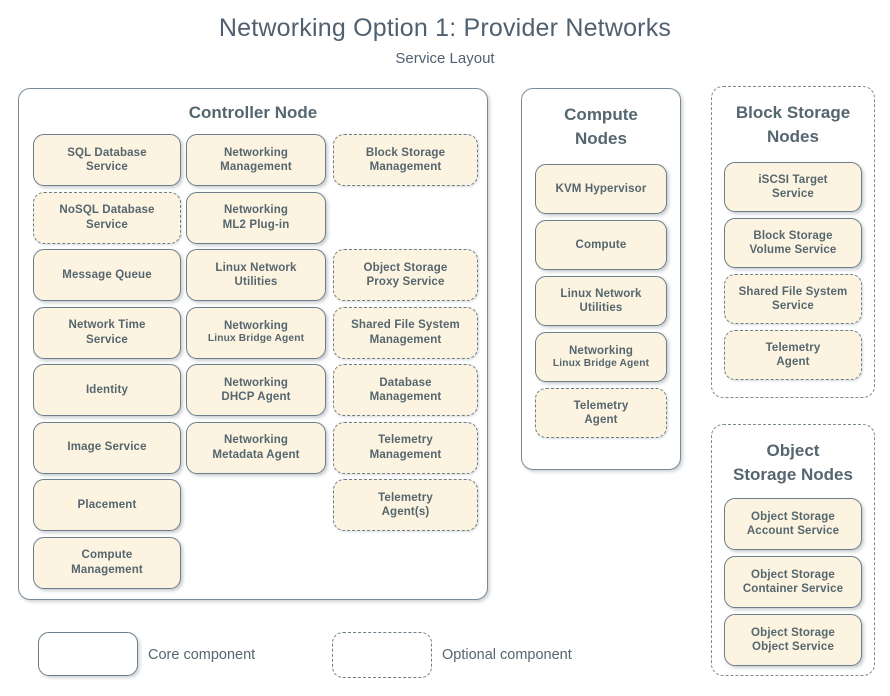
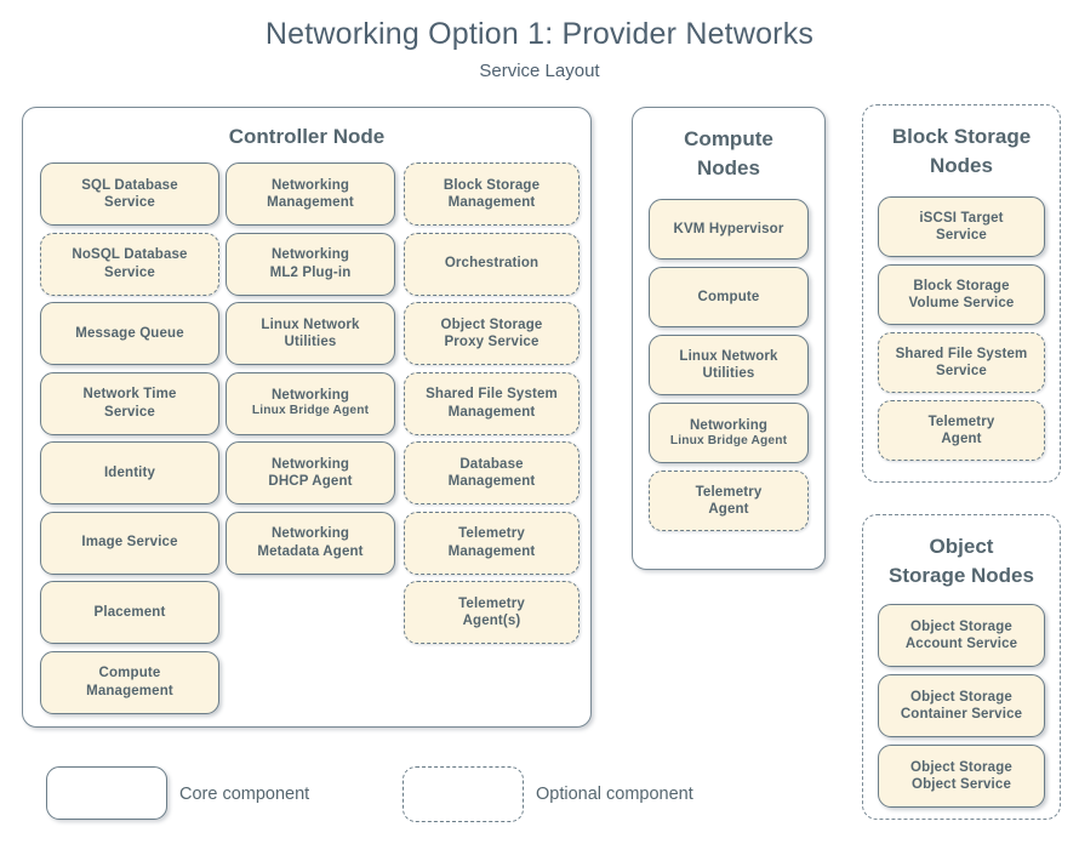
  Networking Option 1: Provider Networks
  Service Layout
  Controller Node
  Compute
  Nodes
  Block Storage
  Nodes
  Object
  Storage Nodes
  Core component
  Optional component
  SQL Database
  Service
  NoSQL Database
  Service
  Message Queue
  Network Time
  Service
  Identity
  Image Service
  Placement
  Compute
  Management
  Networking
  Management
  Networking
  ML2 Plug-in
  Linux Network
  Utilities
  Networking
  Linux Bridge Agent
  Networking
  DHCP Agent
  Networking
  Metadata Agent
  Block Storage
  Management
+ Orchestration
  Object Storage
  Proxy Service
  Shared File System
  Management
  Database
  Management
  Telemetry
  Management
  Telemetry
  Agent(s)
  KVM Hypervisor
  Compute
  Linux Network
  Utilities
  Networking
  Linux Bridge Agent
  Telemetry
  Agent
  iSCSI Target
  Service
  Block Storage
  Volume Service
  Shared File System
  Service
  Telemetry
  Agent
  Object Storage
  Account Service
  Object Storage
  Container Service
  Object Storage
  Object Service
